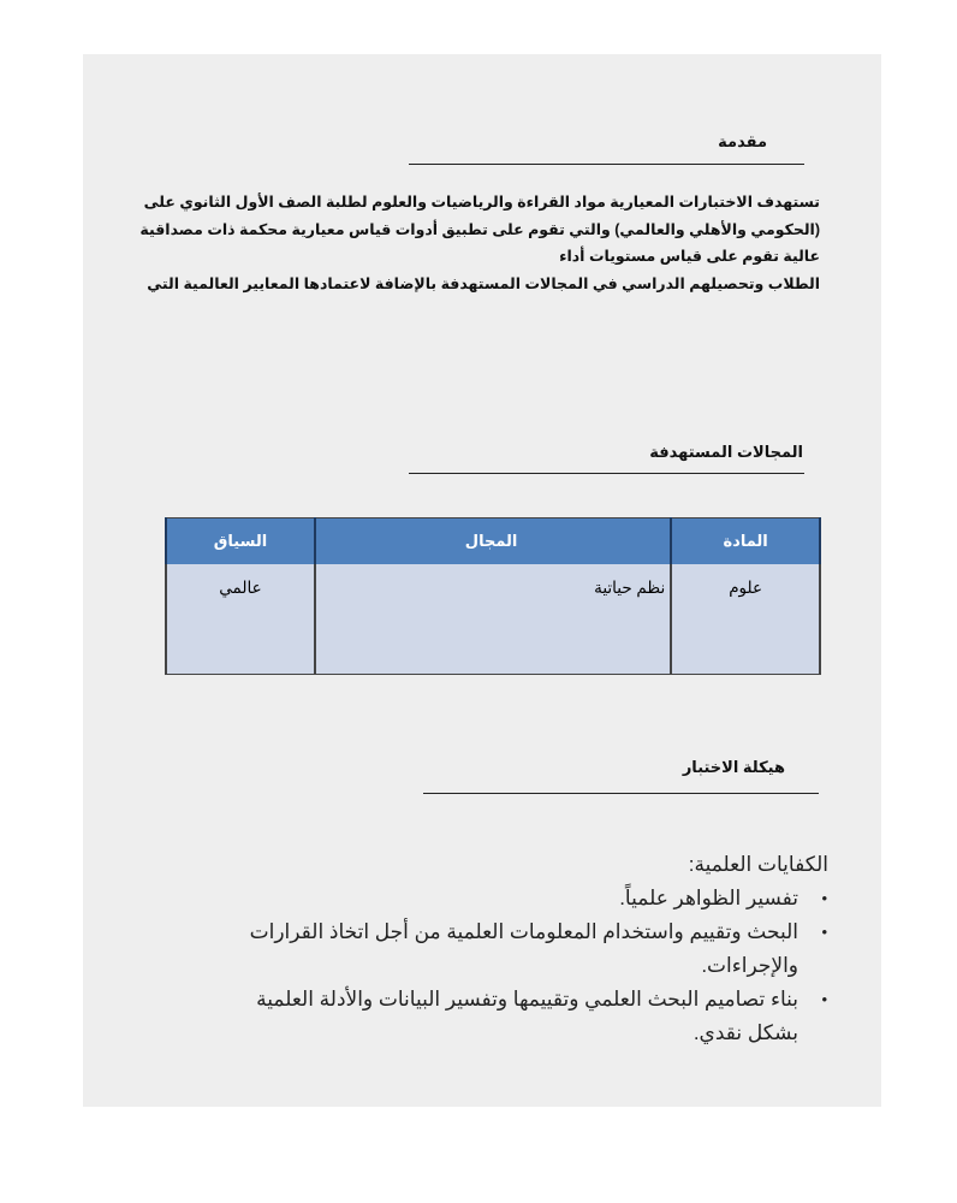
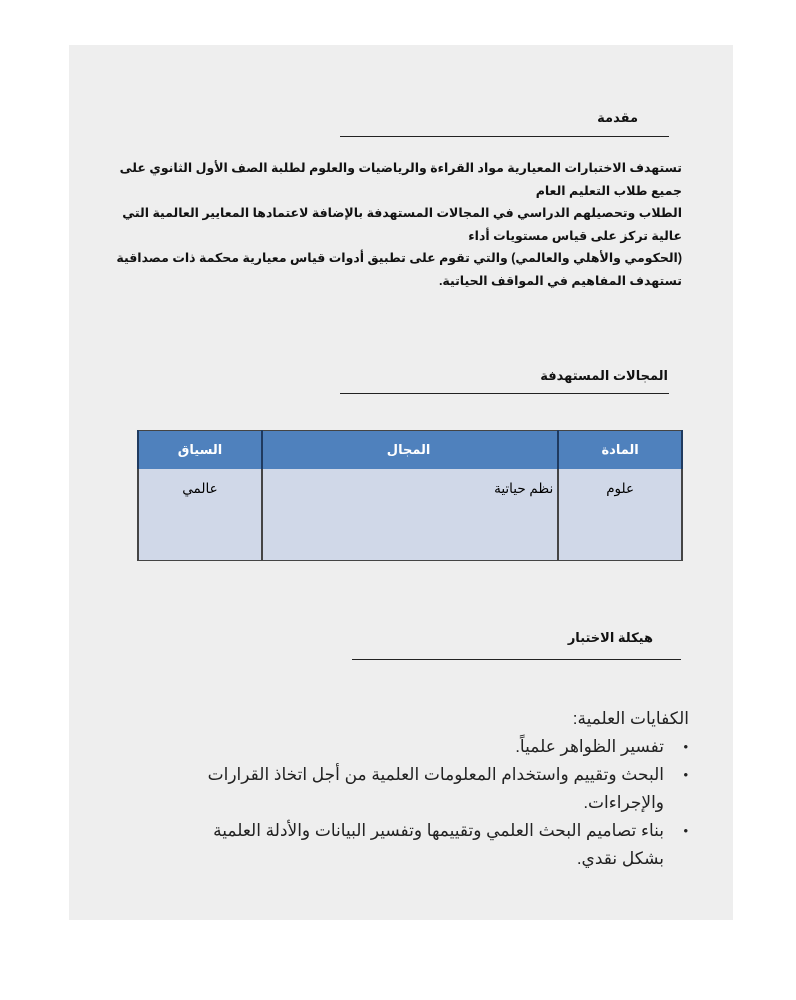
  مقدمة
  تستهدف الاختبارات المعيارية مواد القراءة والرياضيات والعلوم لطلبة الصف الأول الثانوي على
+ جميع طلاب التعليم العام
- (الحكومي والأهلي والعالمي) والتي تقوم على تطبيق أدوات قياس معيارية محكمة ذات مصداقية
+ الطلاب وتحصيلهم الدراسي في المجالات المستهدفة بالإضافة لاعتمادها المعايير العالمية التي
- عالية تقوم على قياس مستويات أداء
+ عالية تركز على قياس مستويات أداء
- الطلاب وتحصيلهم الدراسي في المجالات المستهدفة بالإضافة لاعتمادها المعايير العالمية التي
+ (الحكومي والأهلي والعالمي) والتي تقوم على تطبيق أدوات قياس معيارية محكمة ذات مصداقية
+ تستهدف المفاهيم في المواقف الحياتية.
  المجالات المستهدفة
  المادة	المجال	السياق
  علوم	نظم حياتية	عالمي
  هيكلة الاختبار
  الكفايات العلمية:
  •
  تفسير الظواهر علمياً.
  •
  البحث وتقييم واستخدام المعلومات العلمية من أجل اتخاذ القرارات والإجراءات.
  •
  بناء تصاميم البحث العلمي وتقييمها وتفسير البيانات والأدلة العلمية بشكل نقدي.
